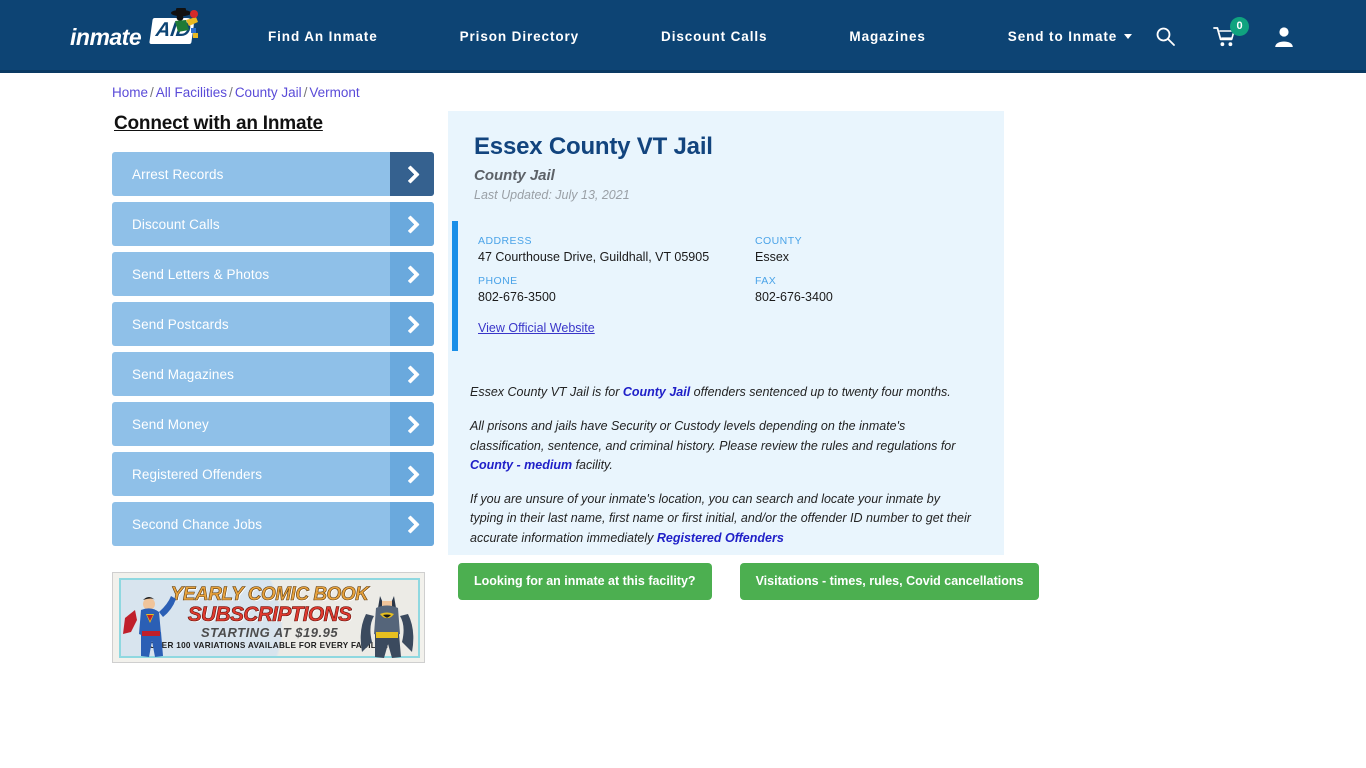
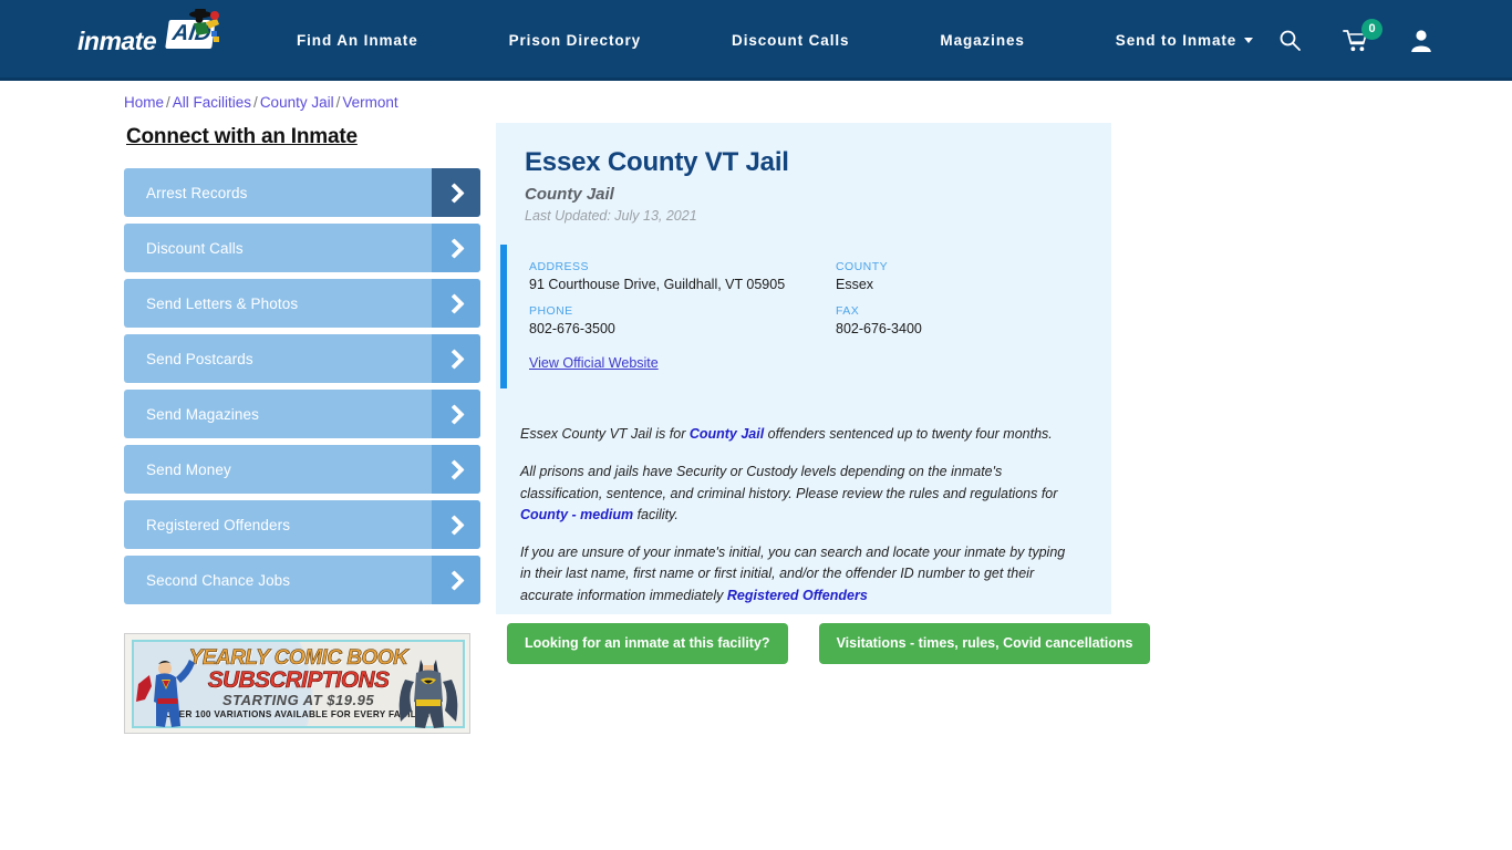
  inmate
  Find An Inmate
  Prison Directory
  Discount Calls
  Magazines
  Send to Inmate
  0
  Home / All Facilities / County Jail / Vermont
  Connect with an Inmate
  Arrest Records
  Discount Calls
  Send Letters & Photos
  Send Postcards
  Send Magazines
  Send Money
  Registered Offenders
  Second Chance Jobs
  YEARLY COMIC BOOK
  SUBSCRIPTIONS
  STARTING AT $19.95
  OER 100 VARIATIONS AVAILABLE FOR EVERY FAIL
  Essex County VT Jail
  County Jail
  Last Updated: July 13, 2021
  ADDRESS
- 47 Courthouse Drive, Guildhall, VT 05905
+ 91 Courthouse Drive, Guildhall, VT 05905
  COUNTY
  Essex
  PHONE
  802-676-3500
  FAX
  802-676-3400
  View Official Website
  Essex County VT Jail is for County Jail offenders sentenced up to twenty four months.
  All prisons and jails have Security or Custody levels depending on the inmate's classification, sentence, and criminal history. Please review the rules and regulations for County - medium facility.
- If you are unsure of your inmate's location, you can search and locate your inmate by typing in their last name, first name or first initial, and/or the offender ID number to get their accurate information immediately Registered Offenders
+ If you are unsure of your inmate's initial, you can search and locate your inmate by typing in their last name, first name or first initial, and/or the offender ID number to get their accurate information immediately Registered Offenders
  Looking for an inmate at this facility?
  Visitations - times, rules, Covid cancellations
